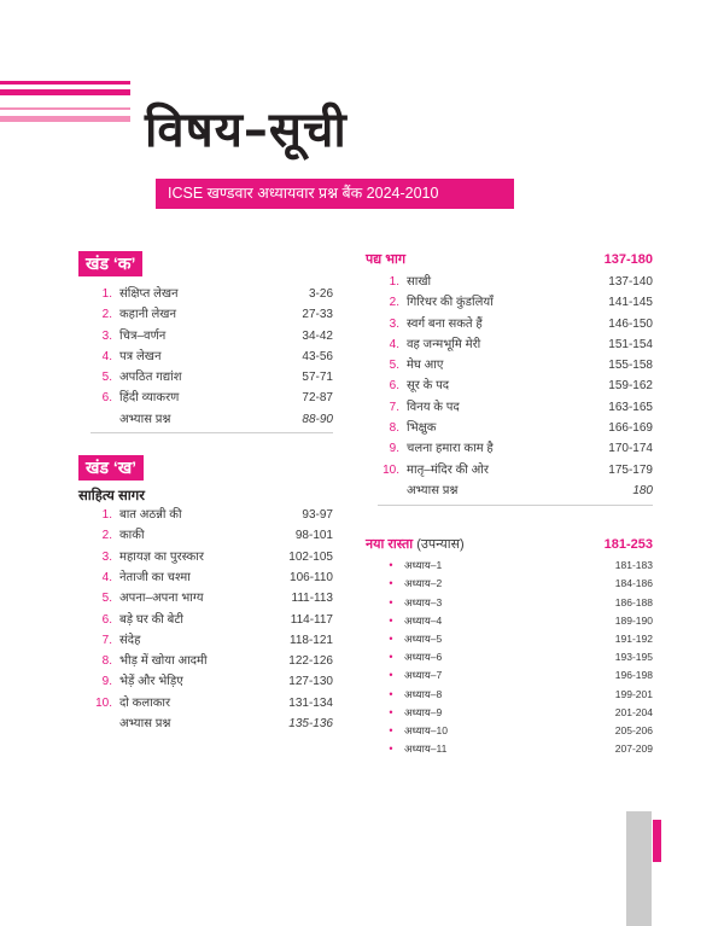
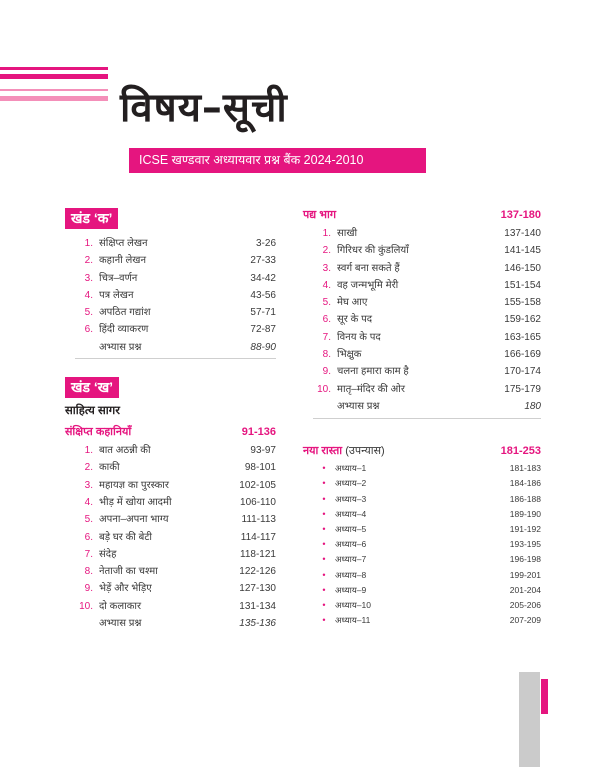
  विषय–सूची
  ICSE खण्डवार अध्यायवार प्रश्न बैंक 2024-2010
  खंड ‘क’
  1.
  संक्षिप्त लेखन
  3-26
  2.
  कहानी लेखन
  27-33
  3.
  चित्र–वर्णन
  34-42
  4.
  पत्र लेखन
  43-56
  5.
  अपठित गद्यांश
  57-71
  6.
  हिंदी व्याकरण
  72-87
  अभ्यास प्रश्न
  88-90
  खंड ‘ख’
  साहित्य सागर
+ संक्षिप्त कहानियाँ
+ 91-136
  1.
  बात अठन्नी की
  93-97
  2.
  काकी
  98-101
  3.
  महायज्ञ का पुरस्कार
  102-105
  4.
- नेताजी का चश्मा
+ भीड़ में खोया आदमी
  106-110
  5.
  अपना–अपना भाग्य
  111-113
  6.
  बड़े घर की बेटी
  114-117
  7.
  संदेह
  118-121
  8.
- भीड़ में खोया आदमी
+ नेताजी का चश्मा
  122-126
  9.
  भेड़ें और भेड़िए
  127-130
  10.
  दो कलाकार
  131-134
  अभ्यास प्रश्न
  135-136
  पद्य भाग
  137-180
  1.
  साखी
  137-140
  2.
  गिरिधर की कुंडलियाँ
  141-145
  3.
  स्वर्ग बना सकते हैं
  146-150
  4.
  वह जन्मभूमि मेरी
  151-154
  5.
  मेघ आए
  155-158
  6.
  सूर के पद
  159-162
  7.
  विनय के पद
  163-165
  8.
  भिक्षुक
  166-169
  9.
  चलना हमारा काम है
  170-174
  10.
  मातृ–मंदिर की ओर
  175-179
  अभ्यास प्रश्न
  180
  नया रास्ता (उपन्यास)
  181-253
  •
  अध्याय–1
  181-183
  •
  अध्याय–2
  184-186
  •
  अध्याय–3
  186-188
  •
  अध्याय–4
  189-190
  •
  अध्याय–5
  191-192
  •
  अध्याय–6
  193-195
  •
  अध्याय–7
  196-198
  •
  अध्याय–8
  199-201
  •
  अध्याय–9
  201-204
  •
  अध्याय–10
  205-206
  •
  अध्याय–11
  207-209
